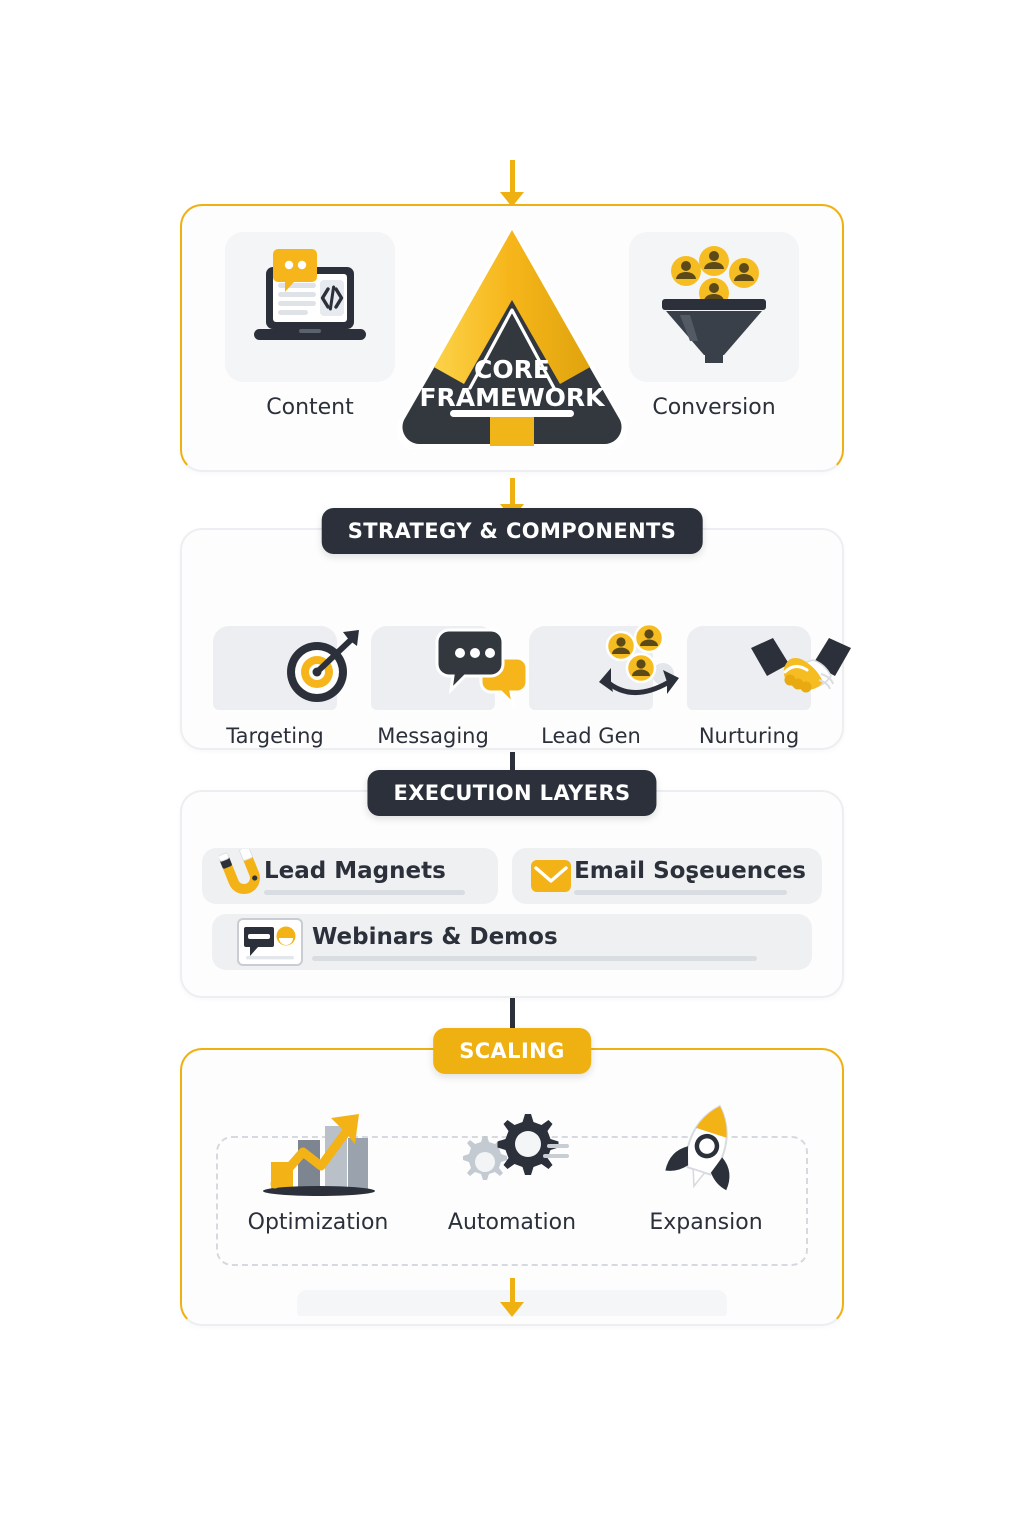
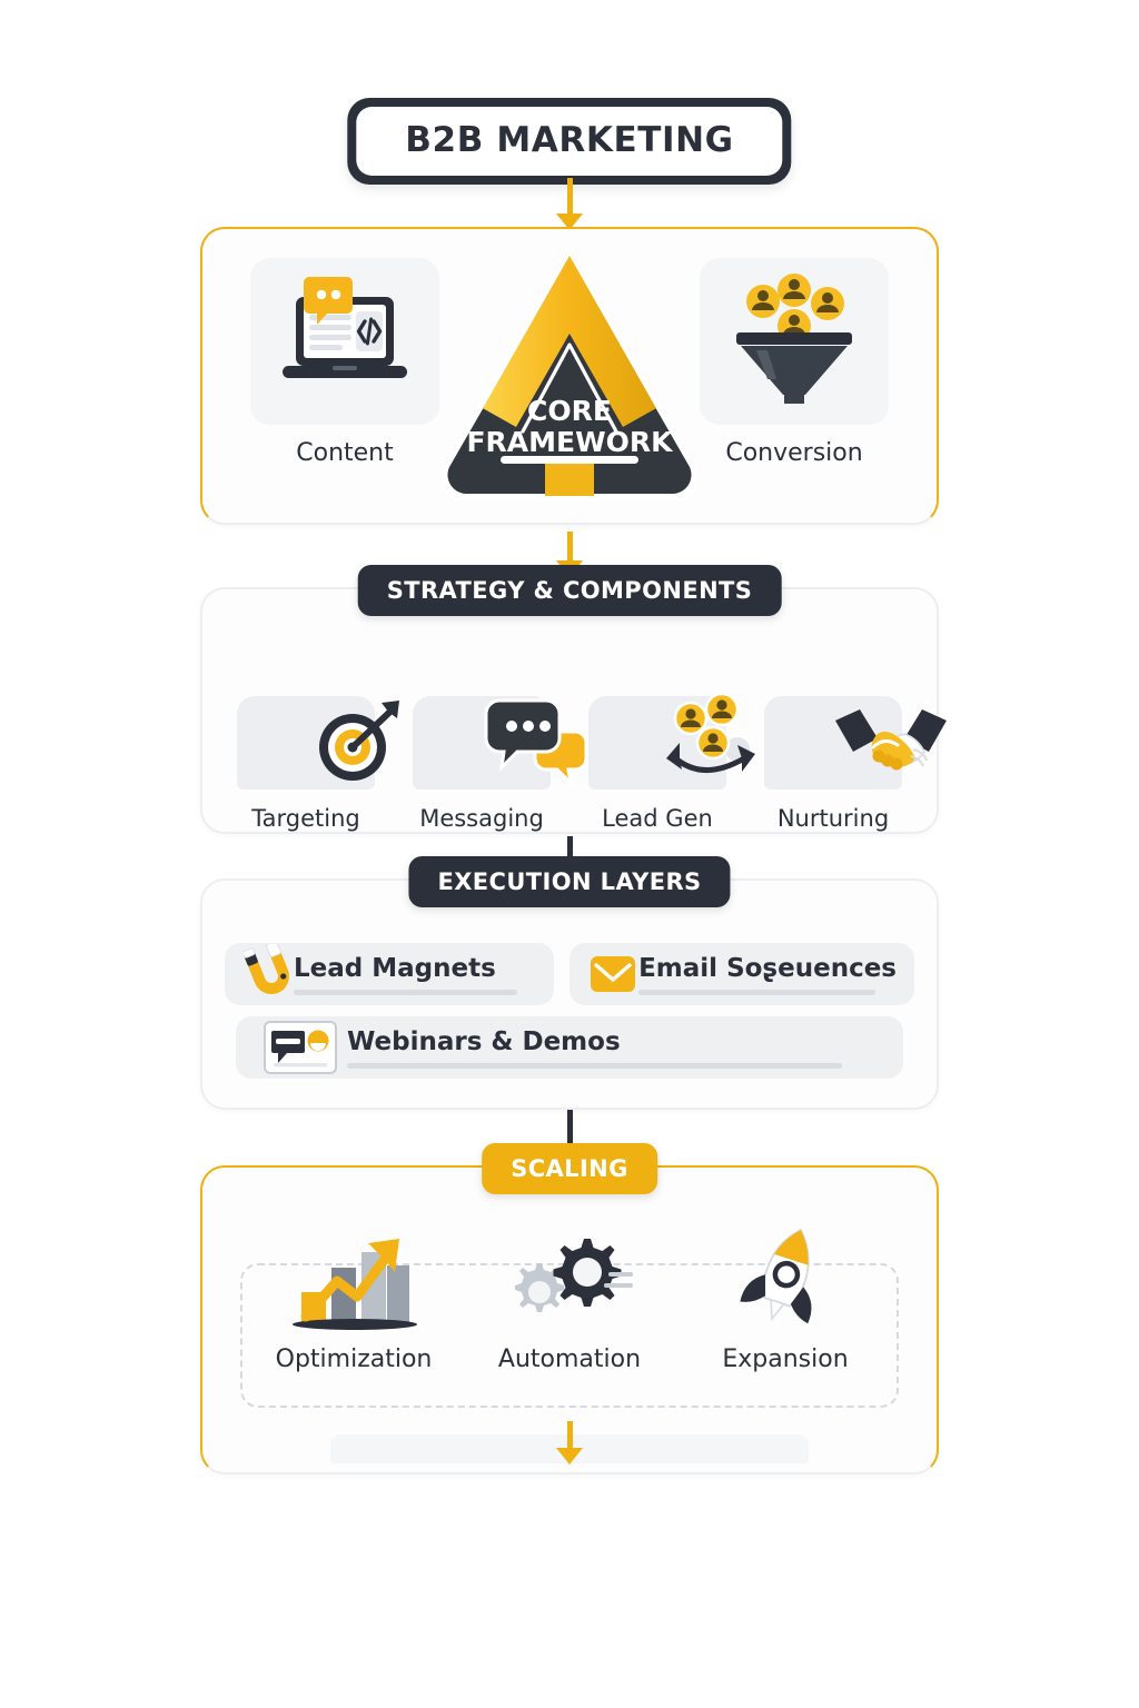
+ B2B MARKETING
  Content
  Conversion
  CORE
  FRAMEWORK
  STRATEGY & COMPONENTS
  Targeting
  Messaging
  Lead Gen
  Nurturing
  EXECUTION LAYERS
  Lead Magnets
  Email Soʂeuences
  Webinars & Demos
  SCALING
  Optimization
  Automation
  Expansion
